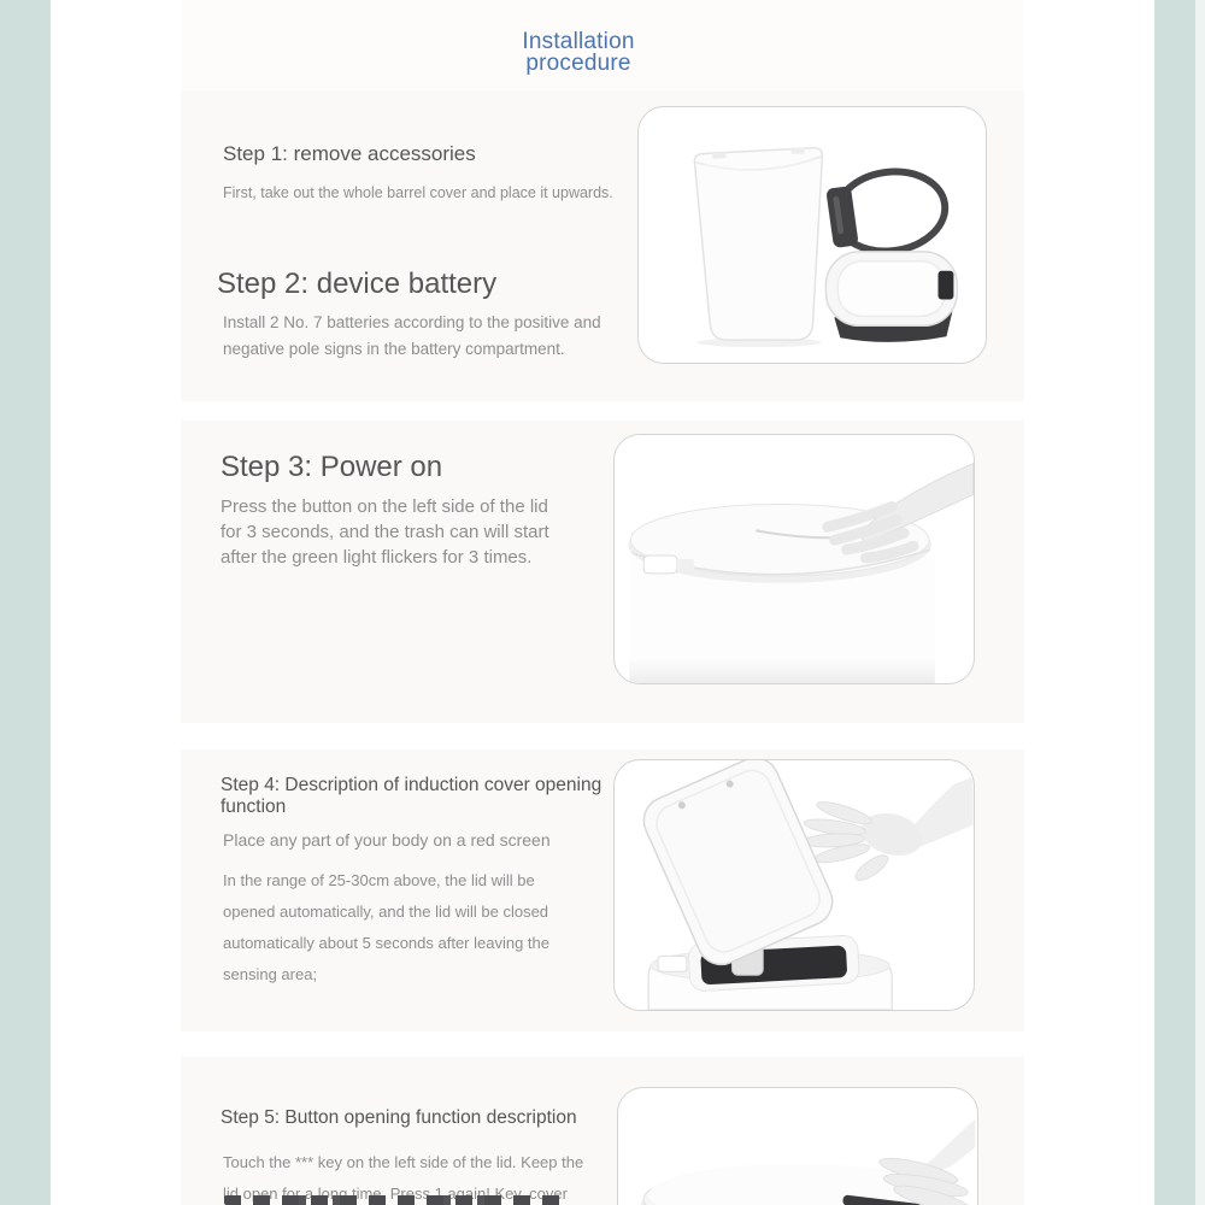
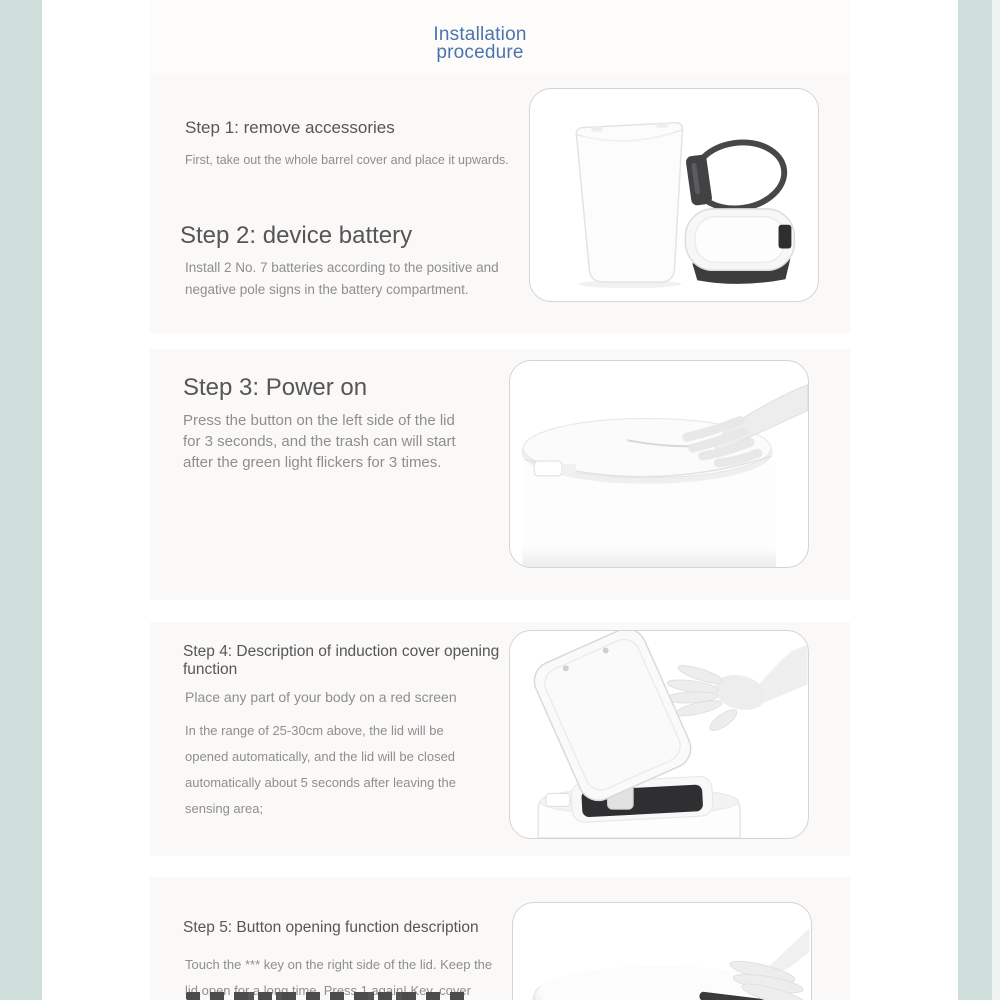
  Installation
  procedure
  Step 1: remove accessories
  First, take out the whole barrel cover and place it upwards.
  Step 2: device battery
  Install 2 No. 7 batteries according to the positive and
  negative pole signs in the battery compartment.
  Step 3: Power on
  Press the button on the left side of the lid
  for 3 seconds, and the trash can will start
  after the green light flickers for 3 times.
  Step 4: Description of induction cover opening
  function
  Place any part of your body on a red screen
  In the range of 25-30cm above, the lid will be
  opened automatically, and the lid will be closed
  automatically about 5 seconds after leaving the
  sensing area;
  Step 5: Button opening function description
- Touch the *** key on the left side of the lid. Keep the
+ Touch the *** key on the right side of the lid. Keep the
  lid open for a long time. Press 1 again! Key, cover
